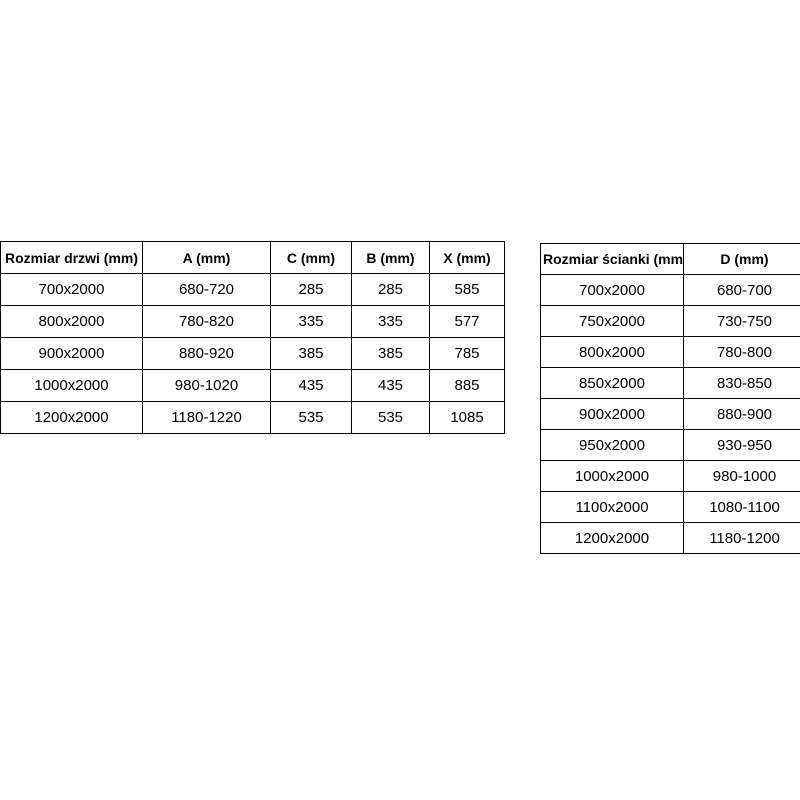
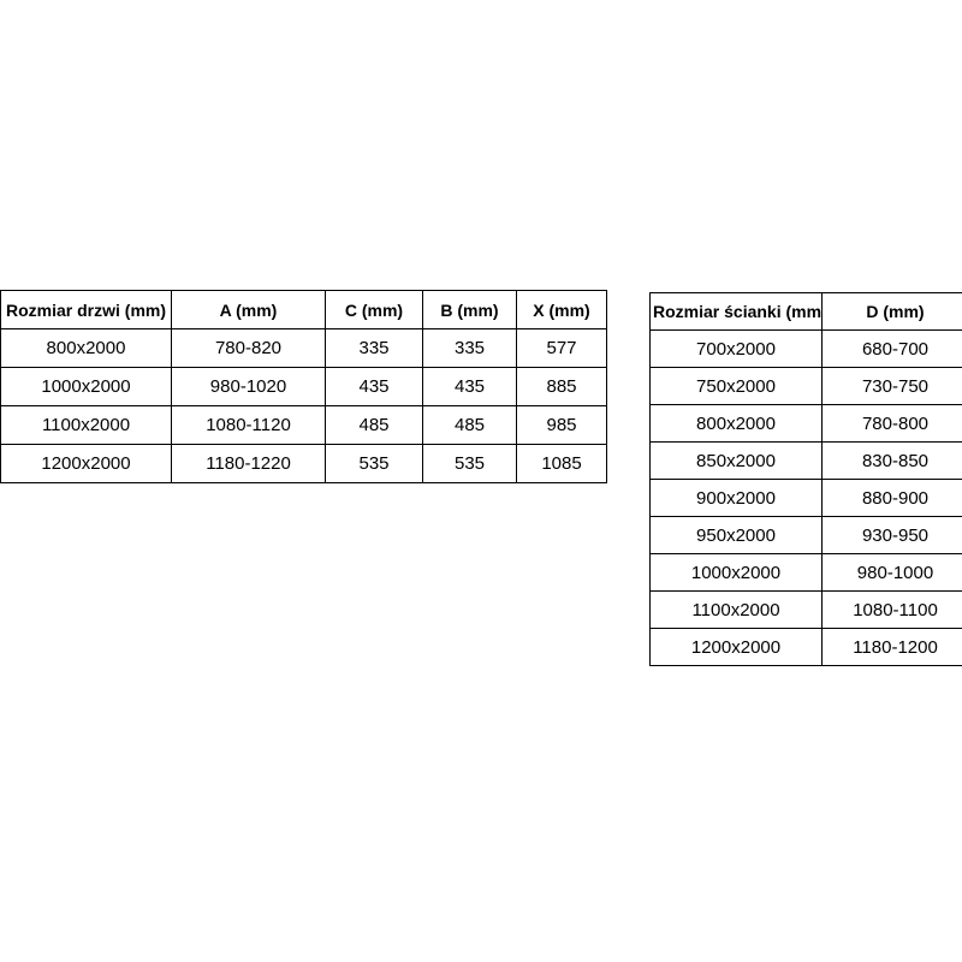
  Rozmiar drzwi (mm)	A (mm)	C (mm)	B (mm)	X (mm)
- 700x2000	680-720	285	285	585
  800x2000	780-820	335	335	577
- 900x2000	880-920	385	385	785
  1000x2000	980-1020	435	435	885
+ 1100x2000	1080-1120	485	485	985
  1200x2000	1180-1220	535	535	1085
  Rozmiar ścianki (mm	D (mm)
  700x2000	680-700
  750x2000	730-750
  800x2000	780-800
  850x2000	830-850
  900x2000	880-900
  950x2000	930-950
  1000x2000	980-1000
  1100x2000	1080-1100
  1200x2000	1180-1200
